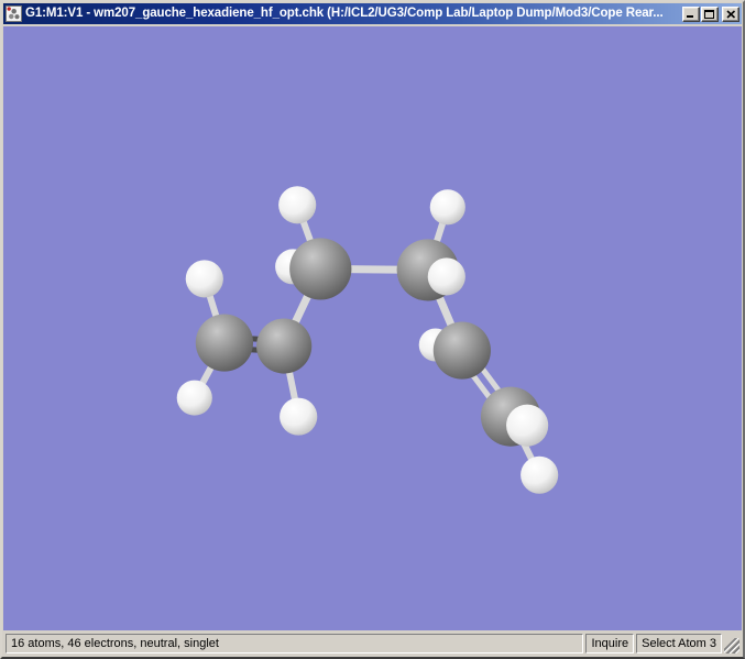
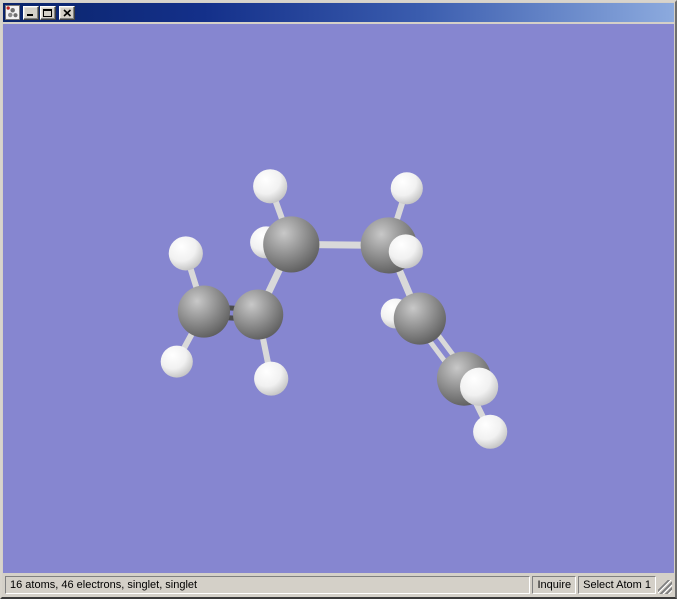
- G1:M1:V1 - wm207_gauche_hexadiene_hf_opt.chk (H:/ICL2/UG3/Comp Lab/Laptop Dump/Mod3/Cope Rear...
- 16 atoms, 46 electrons, neutral, singlet
+ 16 atoms, 46 electrons, singlet, singlet
  Inquire
- Select Atom 3
+ Select Atom 1
